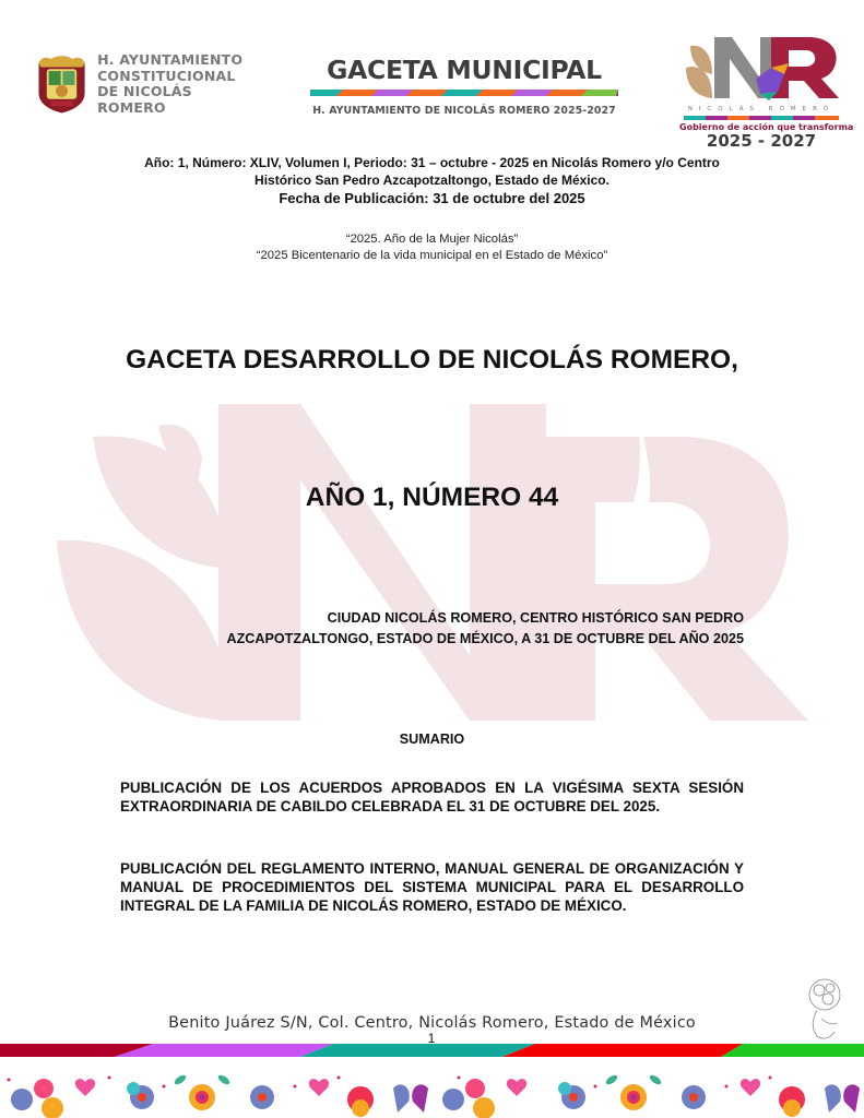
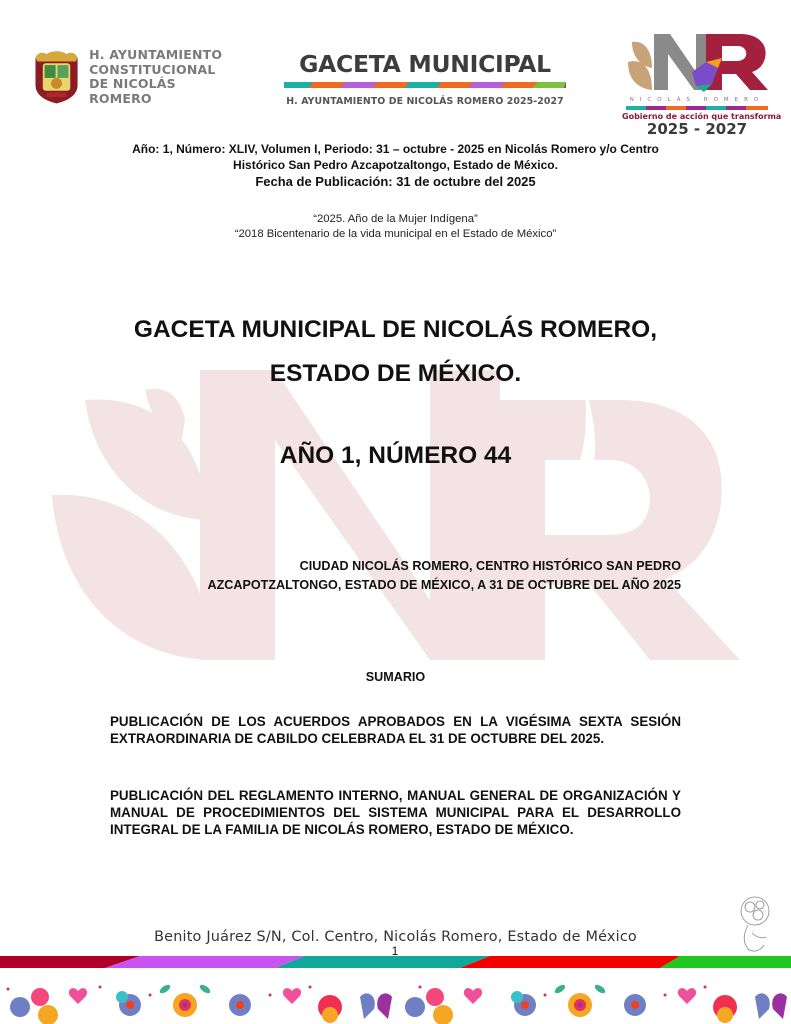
  H. AYUNTAMIENTO
  CONSTITUCIONAL
  DE NICOLÁS ROMERO
  GACETA MUNICIPAL
  H. AYUNTAMIENTO DE NICOLÁS ROMERO 2025-2027
  Gobierno de acción que transforma
  2025 - 2027
  Año: 1, Número: XLIV, Volumen I, Periodo: 31 – octubre - 2025 en Nicolás Romero y/o Centro
  Histórico San Pedro Azcapotzaltongo, Estado de México.
  Fecha de Publicación: 31 de octubre del 2025
- “2025. Año de la Mujer Nicolás”
+ “2025. Año de la Mujer Indígena”
- “2025 Bicentenario de la vida municipal en el Estado de México”
+ “2018 Bicentenario de la vida municipal en el Estado de México”
- GACETA DESARROLLO DE NICOLÁS ROMERO,
+ GACETA MUNICIPAL DE NICOLÁS ROMERO,
+ ESTADO DE MÉXICO.
  AÑO 1, NÚMERO 44
  CIUDAD NICOLÁS ROMERO, CENTRO HISTÓRICO SAN PEDRO
  AZCAPOTZALTONGO, ESTADO DE MÉXICO, A 31 DE OCTUBRE DEL AÑO 2025
  SUMARIO
  PUBLICACIÓN DE LOS ACUERDOS APROBADOS EN LA VIGÉSIMA SEXTA SESIÓN EXTRAORDINARIA DE CABILDO CELEBRADA EL 31 DE OCTUBRE DEL 2025.
  PUBLICACIÓN DEL REGLAMENTO INTERNO, MANUAL GENERAL DE ORGANIZACIÓN Y MANUAL DE PROCEDIMIENTOS DEL SISTEMA MUNICIPAL PARA EL DESARROLLO INTEGRAL DE LA FAMILIA DE NICOLÁS ROMERO, ESTADO DE MÉXICO.
  Benito Juárez S/N, Col. Centro, Nicolás Romero, Estado de México
  1
